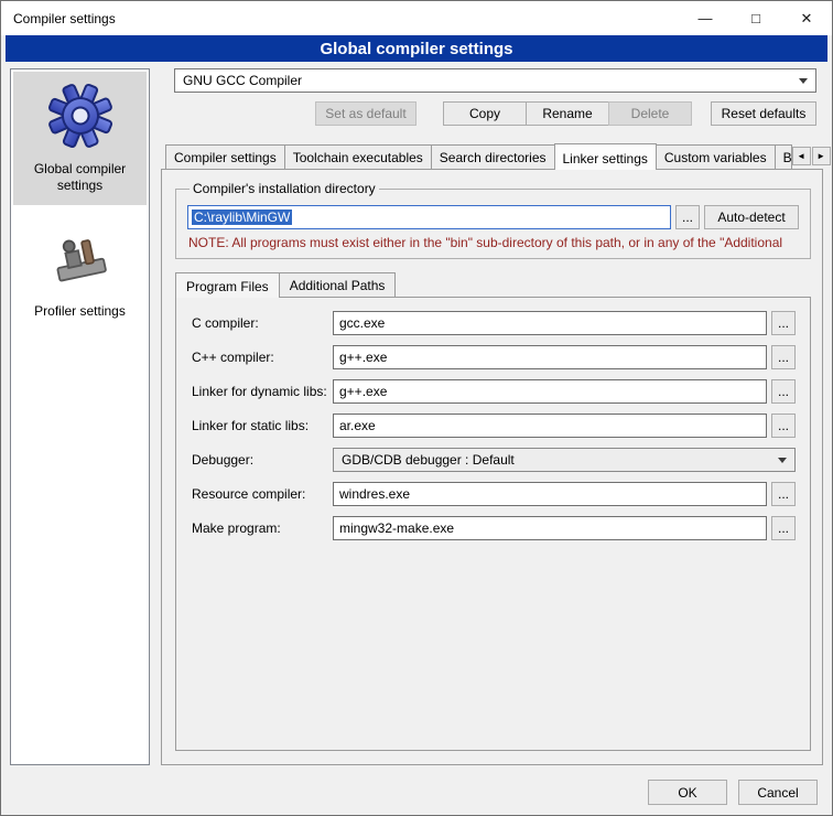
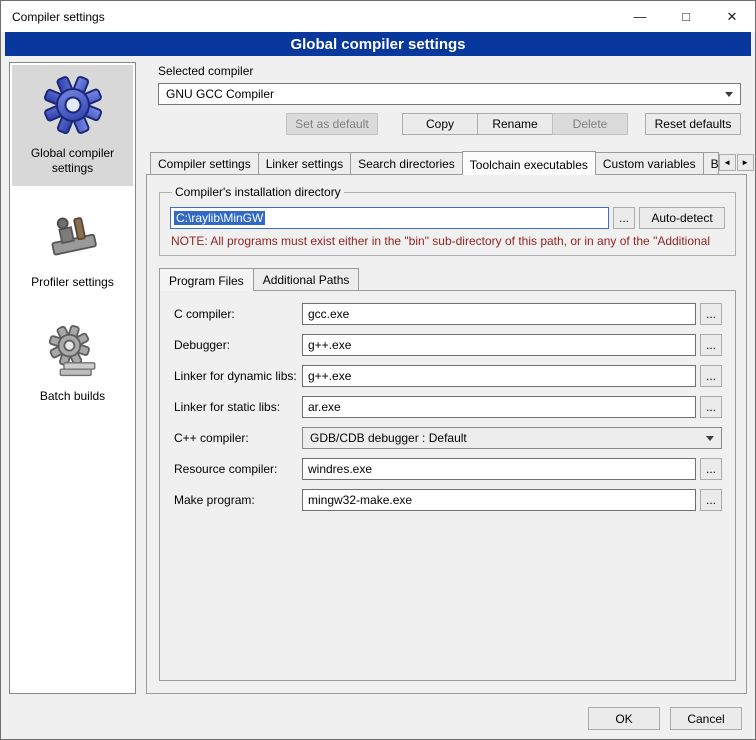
  Compiler settings
  —
  □
  ✕
  Global compiler settings
  Global compiler settings
  Profiler settings
+ Batch builds
+ Selected compiler
  GNU GCC Compiler
  Set as default
  Copy
  Rename
  Delete
  Reset defaults
  Compiler settings
- Toolchain executables
+ Linker settings
  Search directories
- Linker settings
+ Toolchain executables
  Custom variables
  ◄
  ►
  Compiler's installation directory
  C:\raylib\MinGW
  ...
  Auto-detect
  NOTE: All programs must exist either in the "bin" sub-directory of this path, or in any of the "Additional
  Program Files
  Additional Paths
  C compiler:
  gcc.exe
  ...
- C++ compiler:
+ Debugger:
  g++.exe
  ...
  Linker for dynamic libs:
  g++.exe
  ...
  Linker for static libs:
  ar.exe
  ...
- Debugger:
+ C++ compiler:
  GDB/CDB debugger : Default
  Resource compiler:
  windres.exe
  ...
  Make program:
  mingw32-make.exe
  ...
  OK
  Cancel
